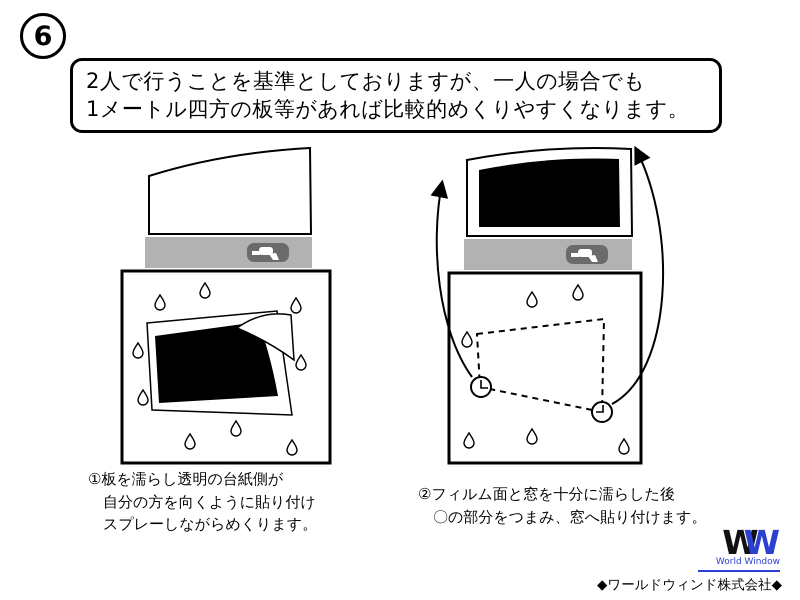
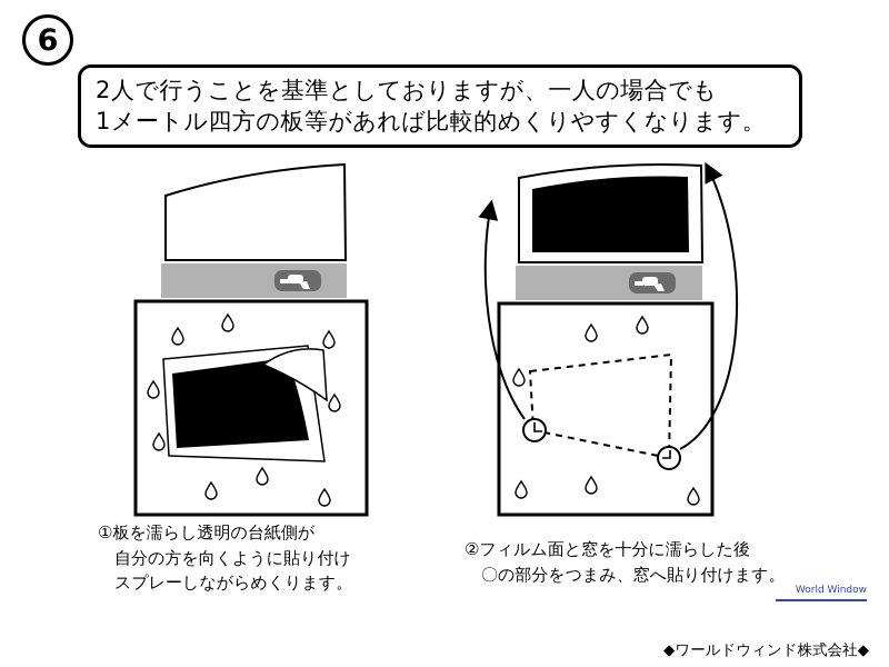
  6
  2人で行うことを基準としておりますが、一人の場合でも
  1メートル四方の板等があれば比較的めくりやすくなります。
  ①板を濡らし透明の台紙側が
  自分の方を向くように貼り付け
  スプレーしながらめくります。
  ②フィルム面と窓を十分に濡らした後
  〇の部分をつまみ、窓へ貼り付けます。
- WW
  World Window
  ◆ワールドウィンド株式会社◆
